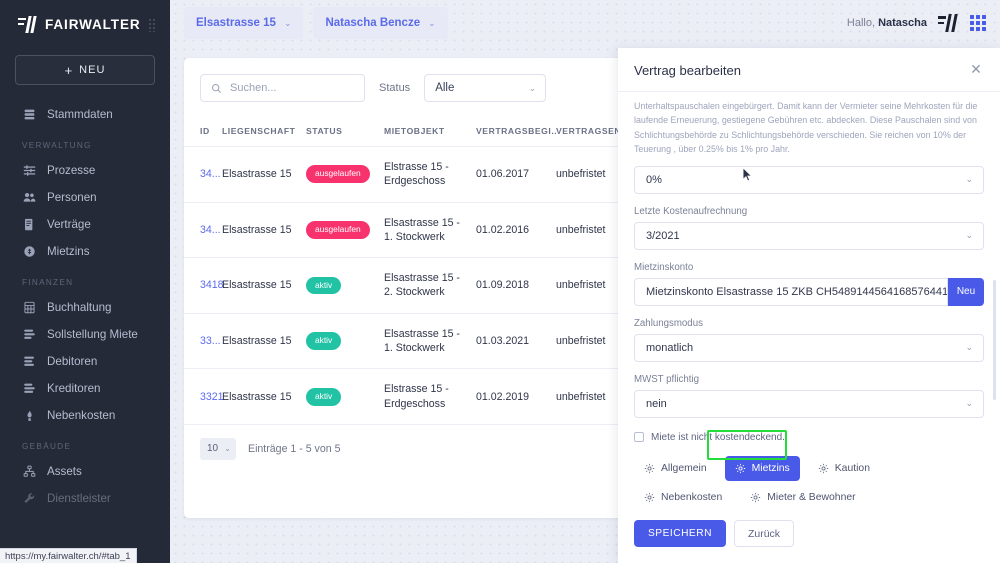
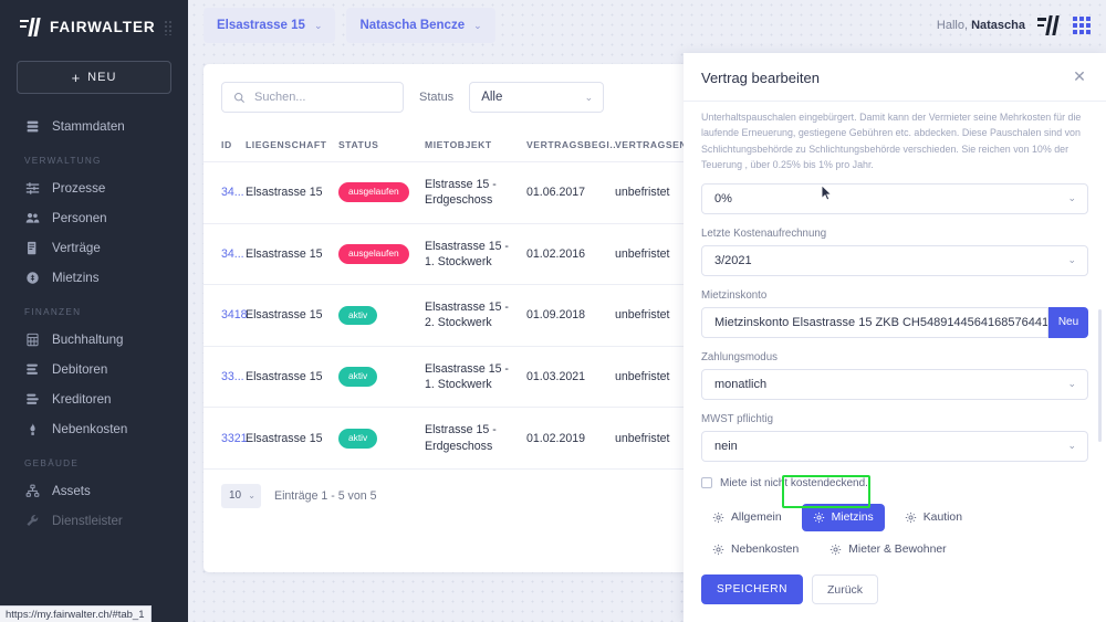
  FAIRWALTER
  +
  NEU
  Stammdaten
  VERWALTUNG
  Prozesse
  Personen
  Verträge
  Mietzins
  FINANZEN
  Buchhaltung
- Sollstellung Miete
  Debitoren
  Kreditoren
  Nebenkosten
  GEBÄUDE
  Assets
  Dienstleister
  https://my.fairwalter.ch/#tab_1
  Elsastrasse 15
  ⌄
  Natascha Bencze
  ⌄
  Hallo, Natascha
  Suchen...
  Status
  Alle
  ⌄
  ID	LIEGENSCHAFT	STATUS	MIETOBJEKT	VERTRAGSBEGI..	VERTRAGSE
  34...	Elsastrasse 15	ausgelaufen	Elstrasse 15 - Erdgeschoss	01.06.2017	unbefristet
  34...	Elsastrasse 15	ausgelaufen	Elsastrasse 15 - 1. Stockwerk	01.02.2016	unbefristet
  3418	Elsastrasse 15	aktiv	Elsastrasse 15 - 2. Stockwerk	01.09.2018	unbefristet
  33...	Elsastrasse 15	aktiv	Elsastrasse 15 - 1. Stockwerk	01.03.2021	unbefristet
  3321	Elsastrasse 15	aktiv	Elstrasse 15 - Erdgeschoss	01.02.2019	unbefristet
  10
  ⌄
  Einträge 1 - 5 von 5
  Vertrag bearbeiten
  ✕
  Unterhaltspauschalen eingebürgert. Damit kann der Vermieter seine Mehrkosten für die laufende Erneuerung, gestiegene Gebühren etc. abdecken. Diese Pauschalen sind von Schlichtungsbehörde zu Schlichtungsbehörde verschieden. Sie reichen von 10% der Teuerung , über 0.25% bis 1% pro Jahr.
  0%
  ⌄
  Letzte Kostenaufrechnung
  3/2021
  ⌄
  Mietzinskonto
  Mietzinskonto Elsastrasse 15 ZKB CH5489144564168576441
  ⌄
  Neu
  Zahlungsmodus
  monatlich
  ⌄
  MWST pflichtig
  nein
  ⌄
  Miete ist nicht kostendeckend.
  Allgemein
  Mietzins
  Kaution
  Nebenkosten
  Mieter & Bewohner
  SPEICHERN
  Zurück
